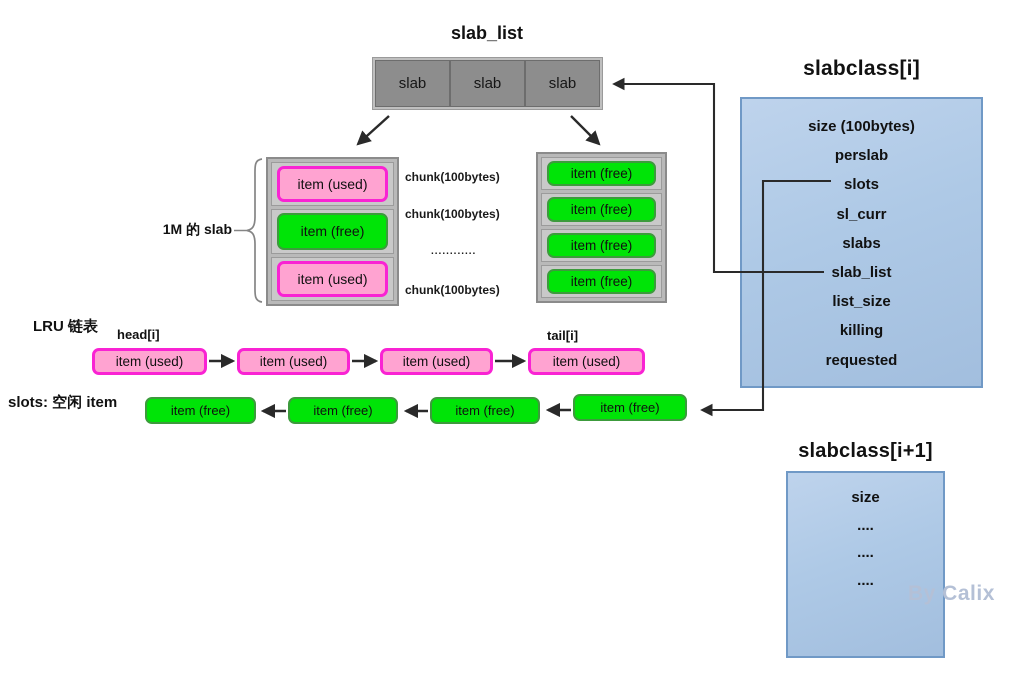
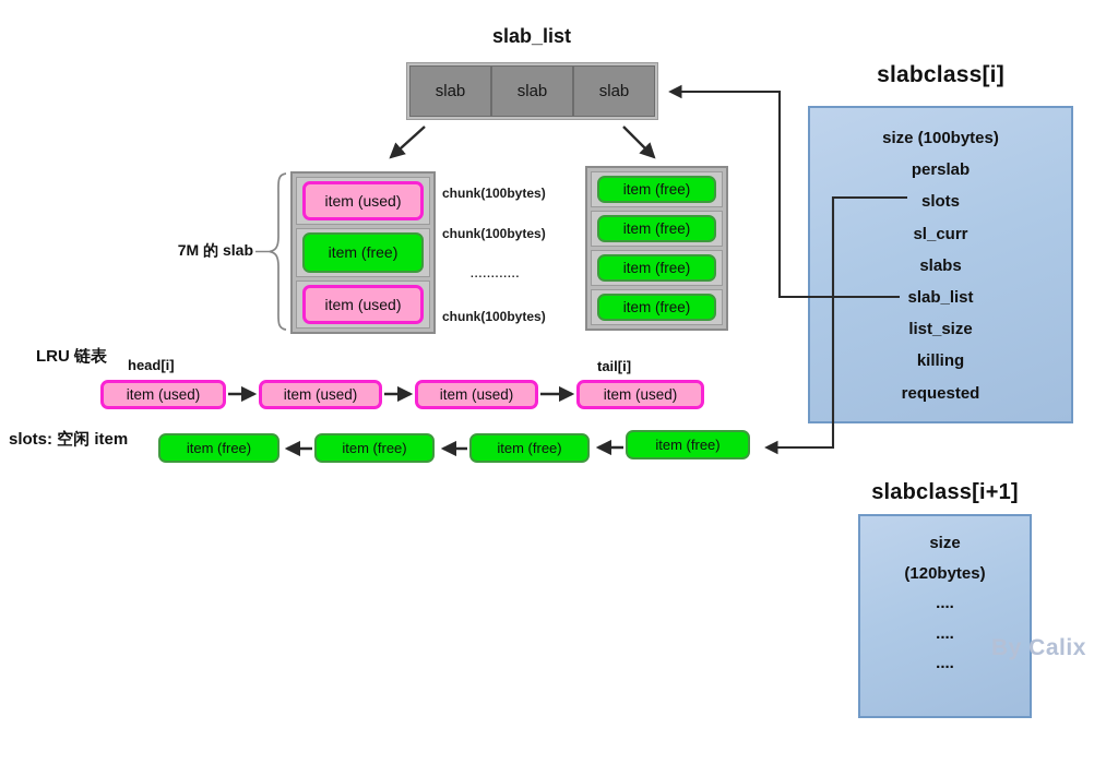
  slab_list
  slab
  slab
  slab
  item (used)
  item (free)
  item (used)
  chunk(100bytes)
  chunk(100bytes)
  ............
  chunk(100bytes)
- 1M 的 slab
+ 7M 的 slab
  item (free)
  item (free)
  item (free)
  item (free)
  slabclass[i]
  size (100bytes)
  perslab
  slots
  sl_curr
  slabs
  slab_list
  list_size
  killing
  requested
  LRU 链表
  head[i]
  tail[i]
  item (used)
  item (used)
  item (used)
  item (used)
  slots: 空闲 item
  item (free)
  item (free)
  item (free)
  item (free)
  slabclass[i+1]
  size
+ (120bytes)
  ....
  ....
  ....
  By Calix
